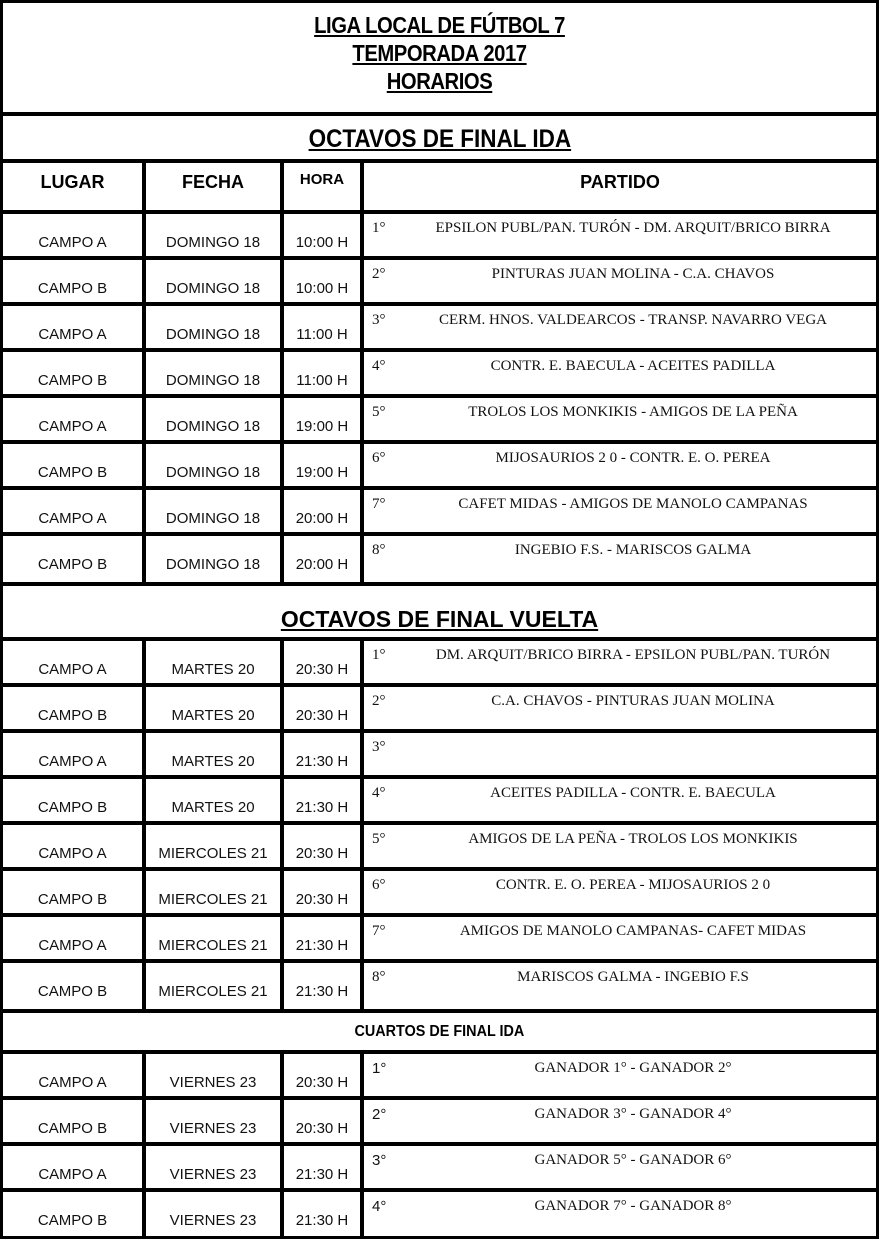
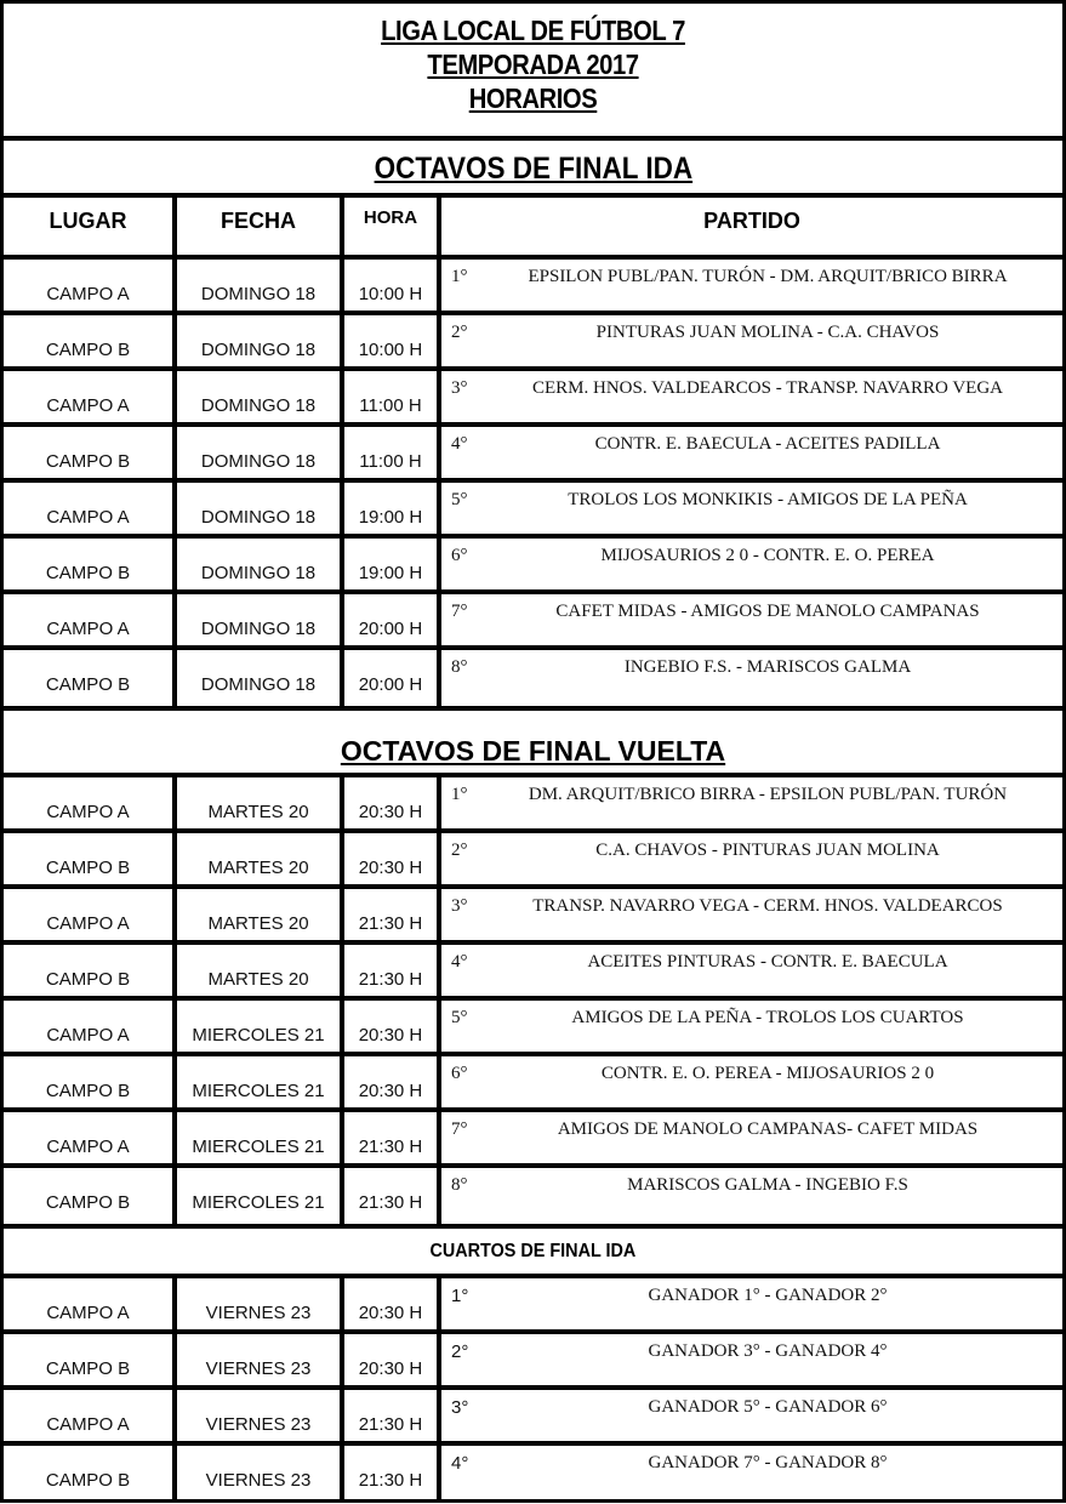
  LIGA LOCAL DE FÚTBOL 7
  TEMPORADA 2017
  HORARIOS
  OCTAVOS DE FINAL IDA
  LUGAR
  FECHA
  HORA
  PARTIDO
  CAMPO A
  DOMINGO 18
  10:00 H
  1°
  EPSILON PUBL/PAN. TURÓN - DM. ARQUIT/BRICO BIRRA
  CAMPO B
  DOMINGO 18
  10:00 H
  2°
  PINTURAS JUAN MOLINA - C.A. CHAVOS
  CAMPO A
  DOMINGO 18
  11:00 H
  3°
  CERM. HNOS. VALDEARCOS - TRANSP. NAVARRO VEGA
  CAMPO B
  DOMINGO 18
  11:00 H
  4°
  CONTR. E. BAECULA - ACEITES PADILLA
  CAMPO A
  DOMINGO 18
  19:00 H
  5°
  TROLOS LOS MONKIKIS - AMIGOS DE LA PEÑA
  CAMPO B
  DOMINGO 18
  19:00 H
  6°
  MIJOSAURIOS 2 0 - CONTR. E. O. PEREA
  CAMPO A
  DOMINGO 18
  20:00 H
  7°
  CAFET MIDAS - AMIGOS DE MANOLO CAMPANAS
  CAMPO B
  DOMINGO 18
  20:00 H
  8°
  INGEBIO F.S. - MARISCOS GALMA
  OCTAVOS DE FINAL VUELTA
  CAMPO A
  MARTES 20
  20:30 H
  1°
  DM. ARQUIT/BRICO BIRRA - EPSILON PUBL/PAN. TURÓN
  CAMPO B
  MARTES 20
  20:30 H
  2°
  C.A. CHAVOS - PINTURAS JUAN MOLINA
  CAMPO A
  MARTES 20
  21:30 H
  3°
+ TRANSP. NAVARRO VEGA - CERM. HNOS. VALDEARCOS
  CAMPO B
  MARTES 20
  21:30 H
  4°
- ACEITES PADILLA - CONTR. E. BAECULA
+ ACEITES PINTURAS - CONTR. E. BAECULA
  CAMPO A
  MIERCOLES 21
  20:30 H
  5°
- AMIGOS DE LA PEÑA - TROLOS LOS MONKIKIS
+ AMIGOS DE LA PEÑA - TROLOS LOS CUARTOS
  CAMPO B
  MIERCOLES 21
  20:30 H
  6°
  CONTR. E. O. PEREA - MIJOSAURIOS 2 0
  CAMPO A
  MIERCOLES 21
  21:30 H
  7°
  AMIGOS DE MANOLO CAMPANAS- CAFET MIDAS
  CAMPO B
  MIERCOLES 21
  21:30 H
  8°
  MARISCOS GALMA - INGEBIO F.S
  CUARTOS DE FINAL IDA
  CAMPO A
  VIERNES 23
  20:30 H
  1°
  GANADOR 1° - GANADOR 2°
  CAMPO B
  VIERNES 23
  20:30 H
  2°
  GANADOR 3° - GANADOR 4°
  CAMPO A
  VIERNES 23
  21:30 H
  3°
  GANADOR 5° - GANADOR 6°
  CAMPO B
  VIERNES 23
  21:30 H
  4°
  GANADOR 7° - GANADOR 8°
